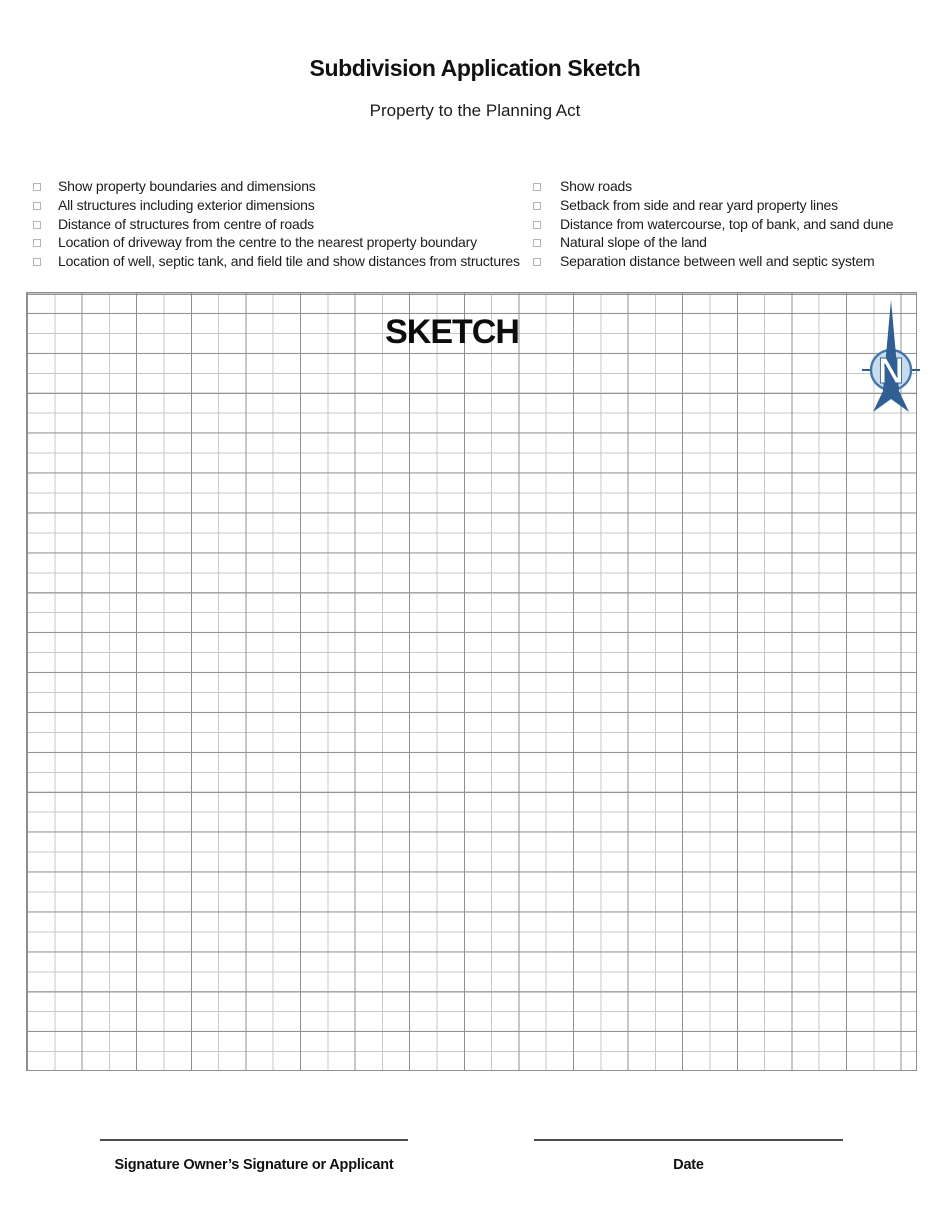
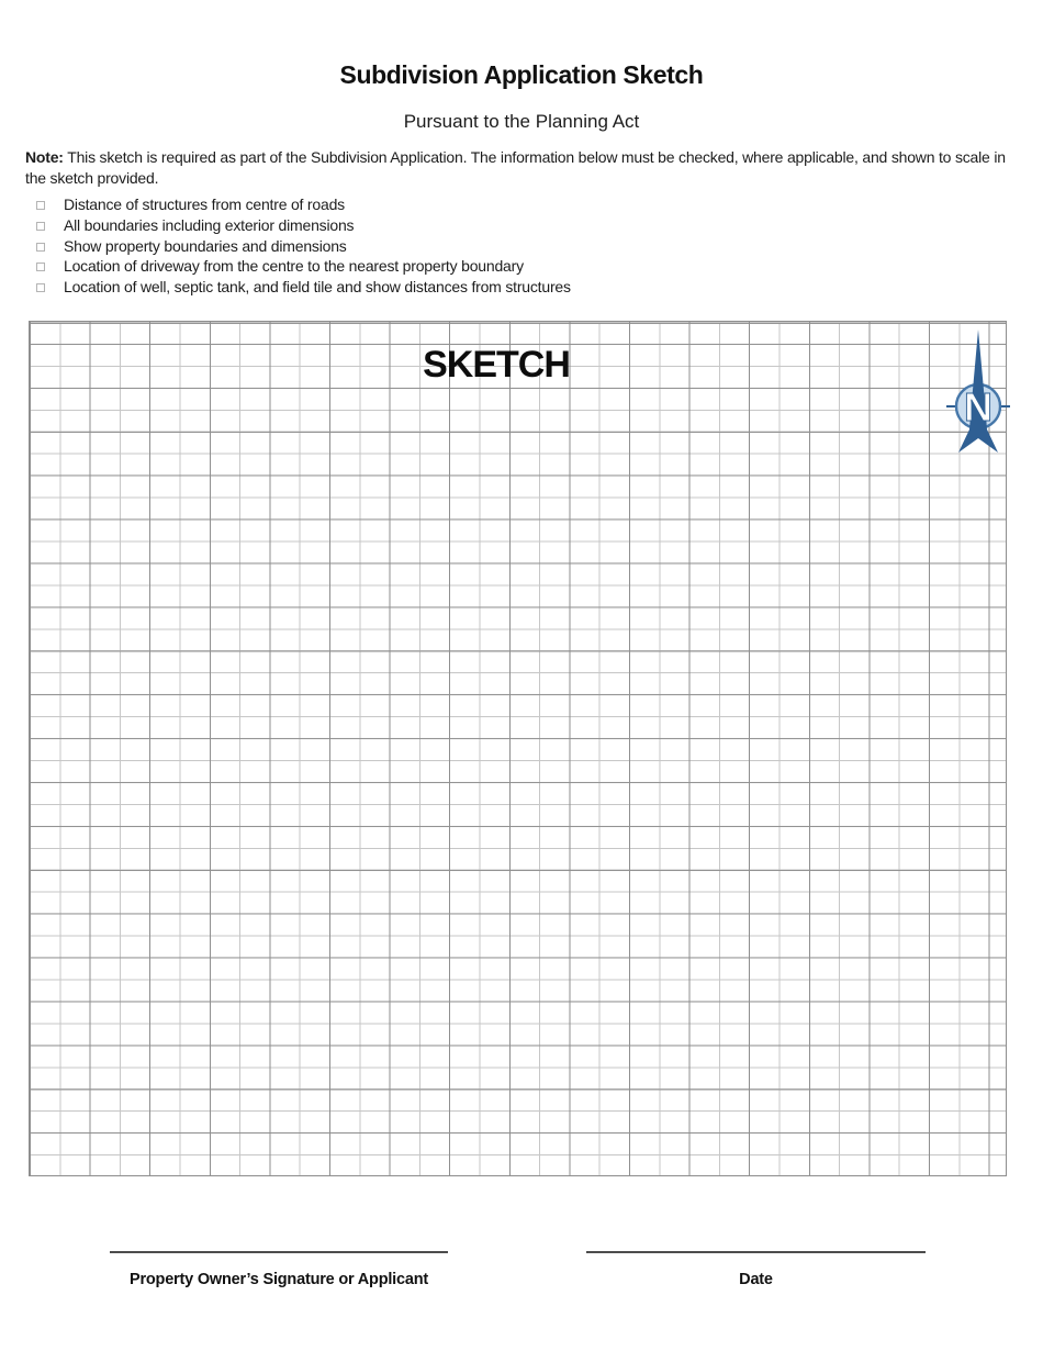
  Subdivision Application Sketch
- Property to the Planning Act
+ Pursuant to the Planning Act
+ Note: This sketch is required as part of the Subdivision Application. The information below must be checked, where applicable, and shown to scale in the sketch provided.
- Show property boundaries and dimensions
+ Distance of structures from centre of roads
- All structures including exterior dimensions
+ All boundaries including exterior dimensions
- Distance of structures from centre of roads
+ Show property boundaries and dimensions
  Location of driveway from the centre to the nearest property boundary
  Location of well, septic tank, and field tile and show distances from structures
- Show roads
- Setback from side and rear yard property lines
- Distance from watercourse, top of bank, and sand dune
- Natural slope of the land
- Separation distance between well and septic system
  SKETCH
  N
- Signature Owner’s Signature or Applicant
+ Property Owner’s Signature or Applicant
  Date
